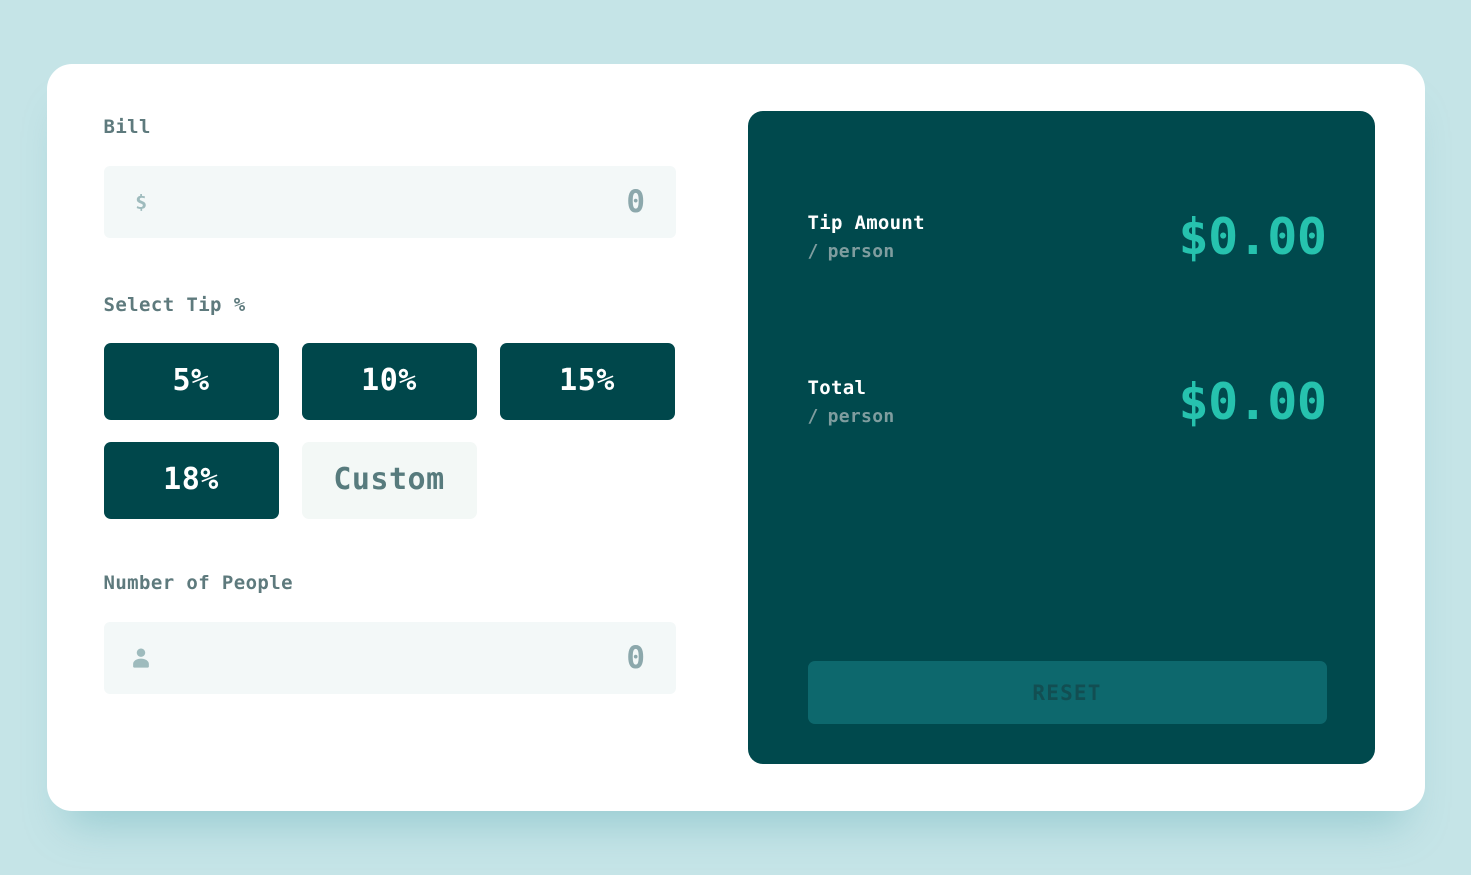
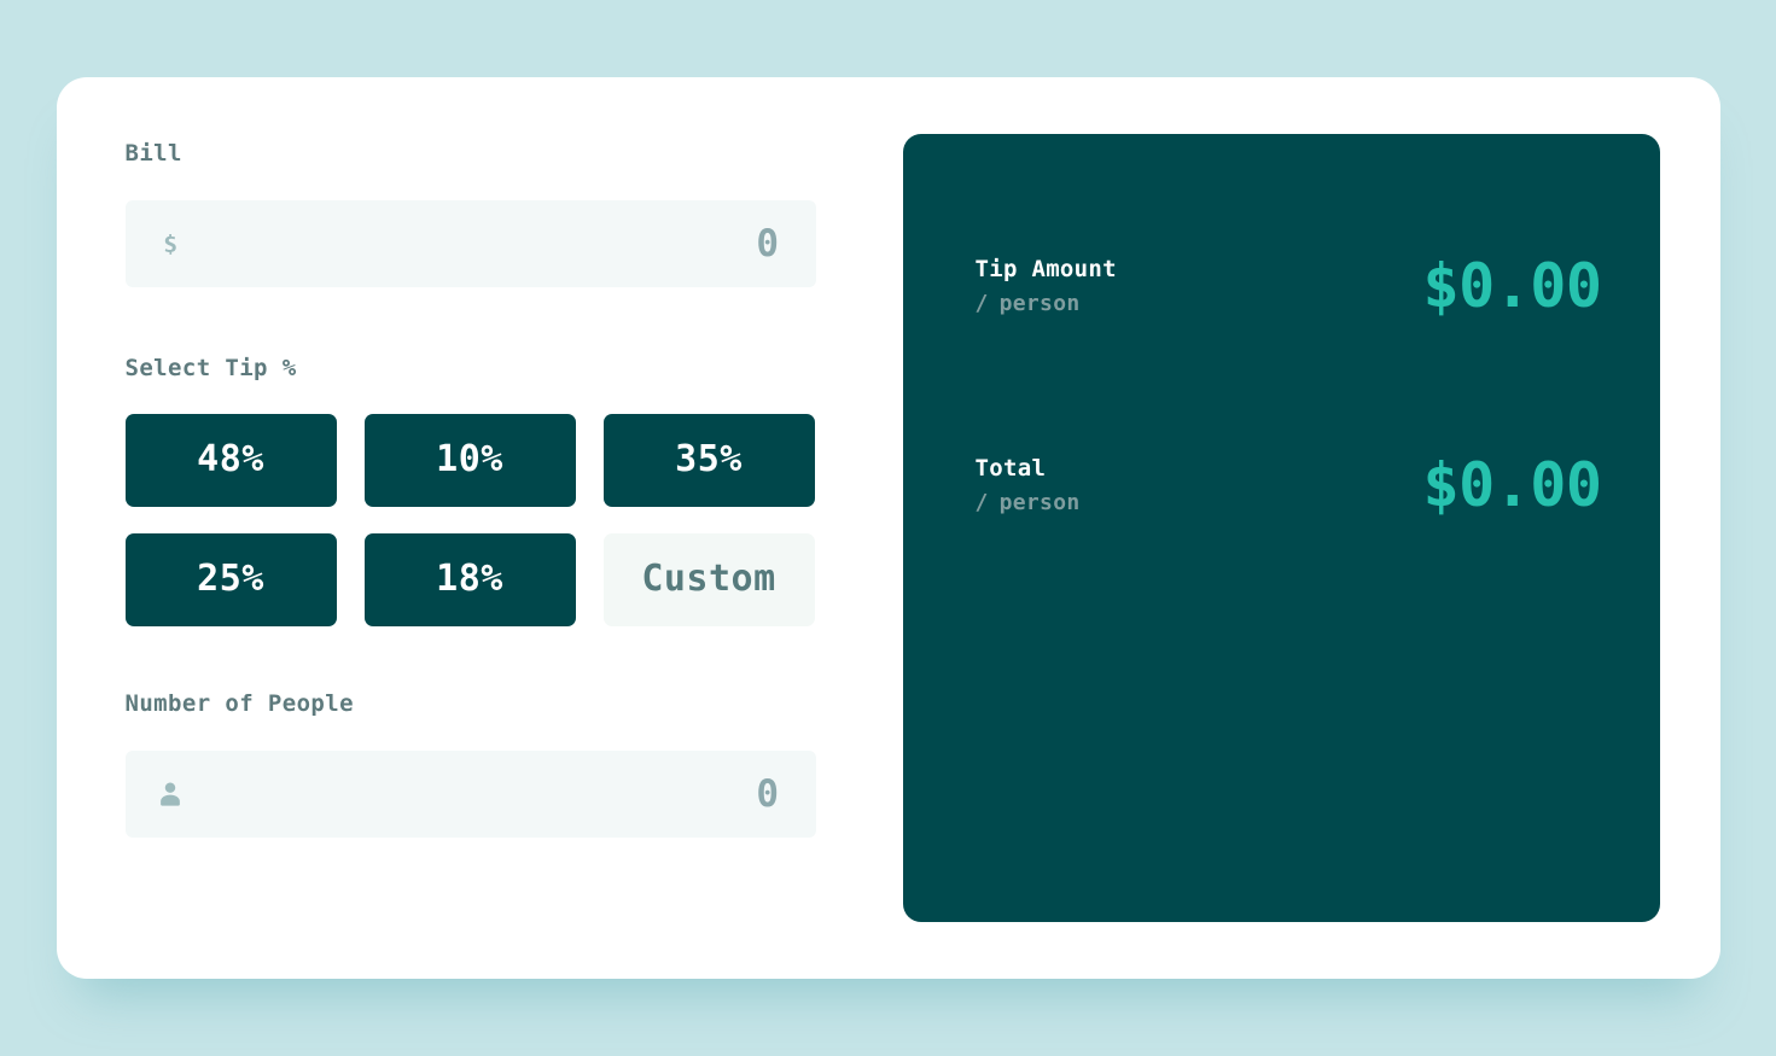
  Bill
  0
  Select Tip %
- 5%
+ 48%
  10%
- 15%
+ 35%
+ 25%
  18%
  Custom
  Number of People
  0
  Tip Amount
  / person
  $0.00
  Total
  / person
  $0.00
- RESET
